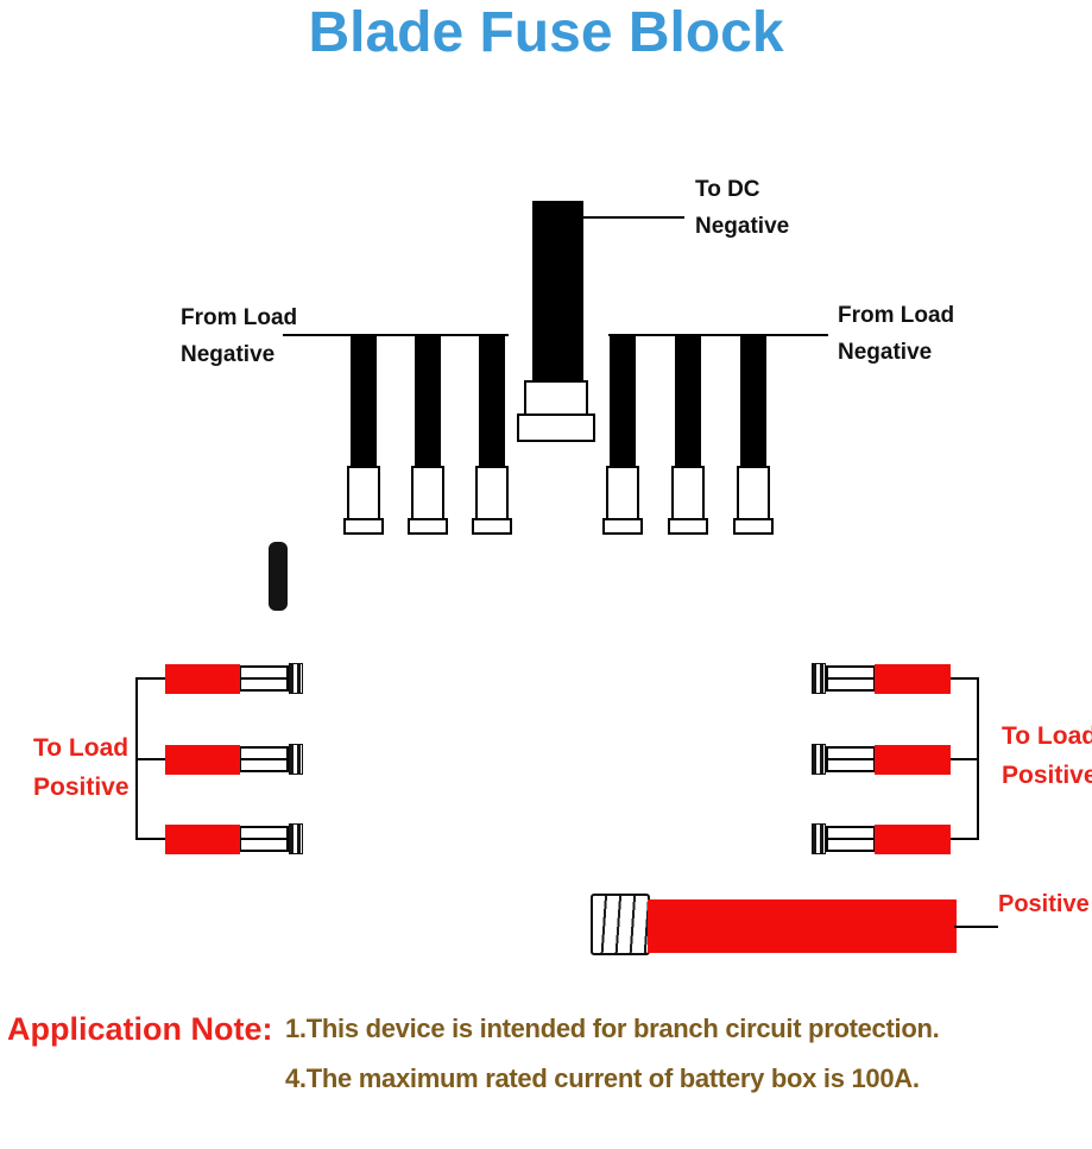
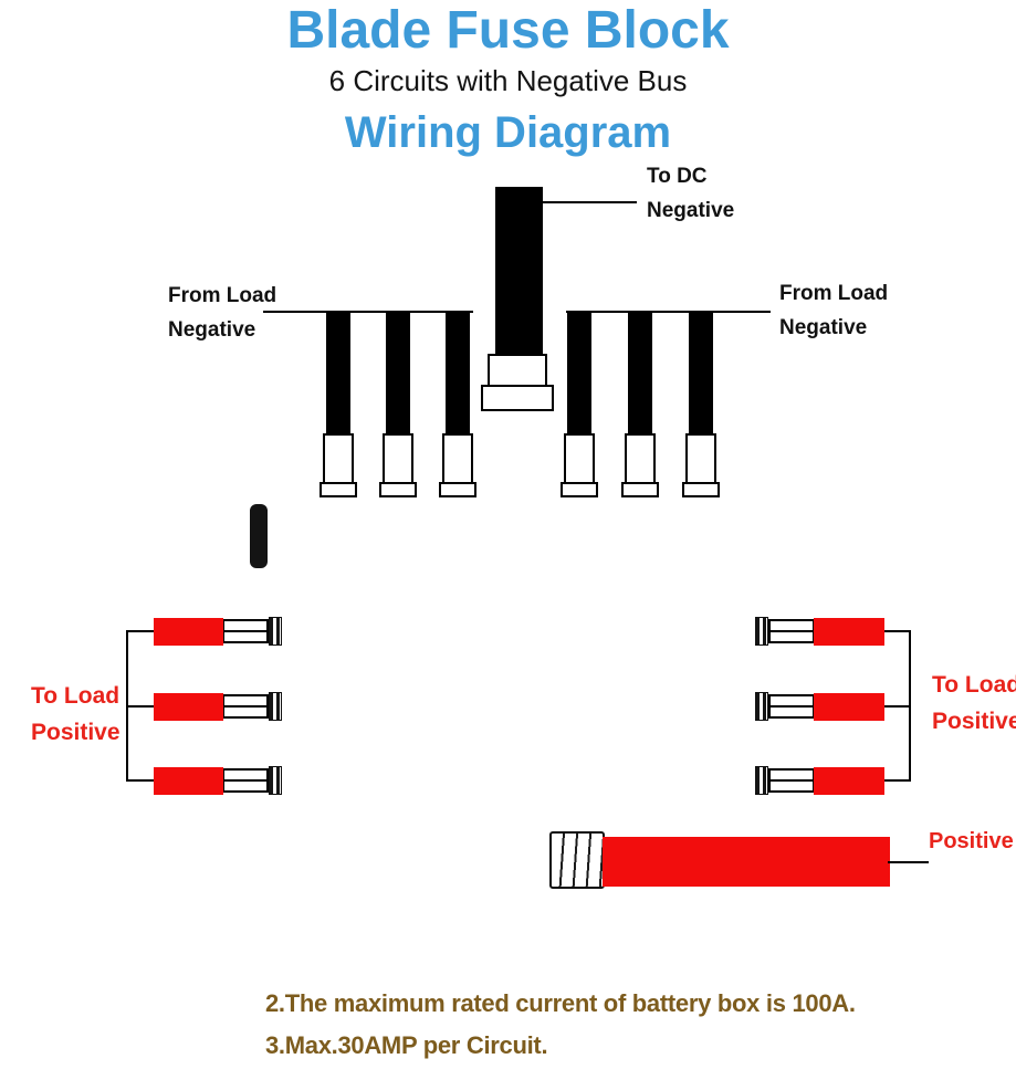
  Blade Fuse Block
+ 6 Circuits with Negative Bus
+ Wiring Diagram
  To DC
  Negative
  From Load
  Negative
  From Load
  Negative
  To Load
  Positive
  To Load
  Positive
  Positive
- Application Note:
- 1.This device is intended for branch circuit protection.
- 4.The maximum rated current of battery box is 100A.
+ 2.The maximum rated current of battery box is 100A.
+ 3.Max.30AMP per Circuit.
